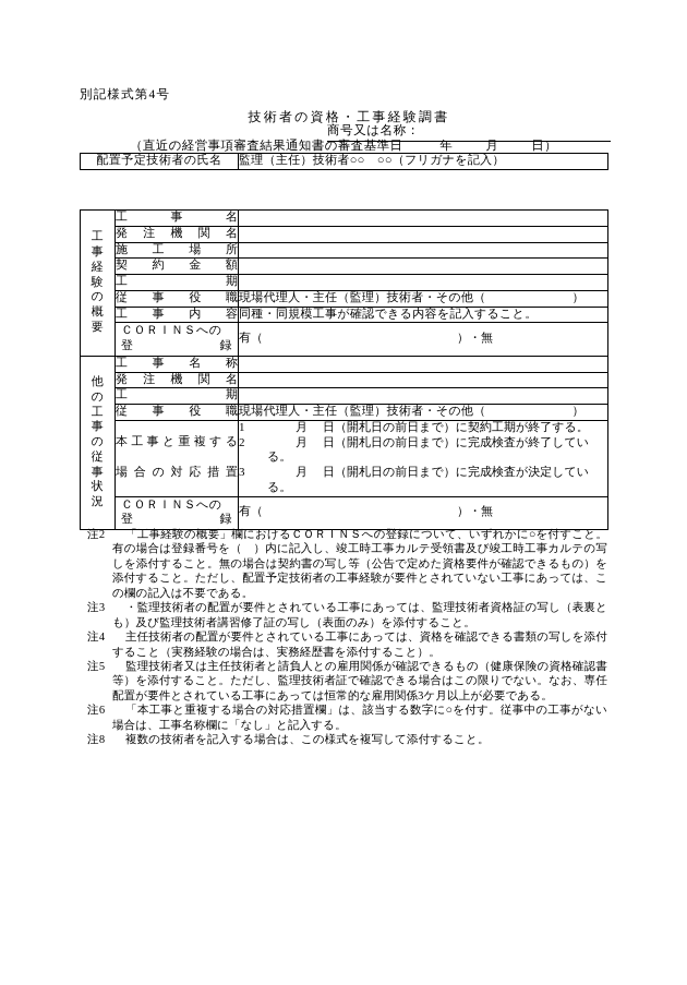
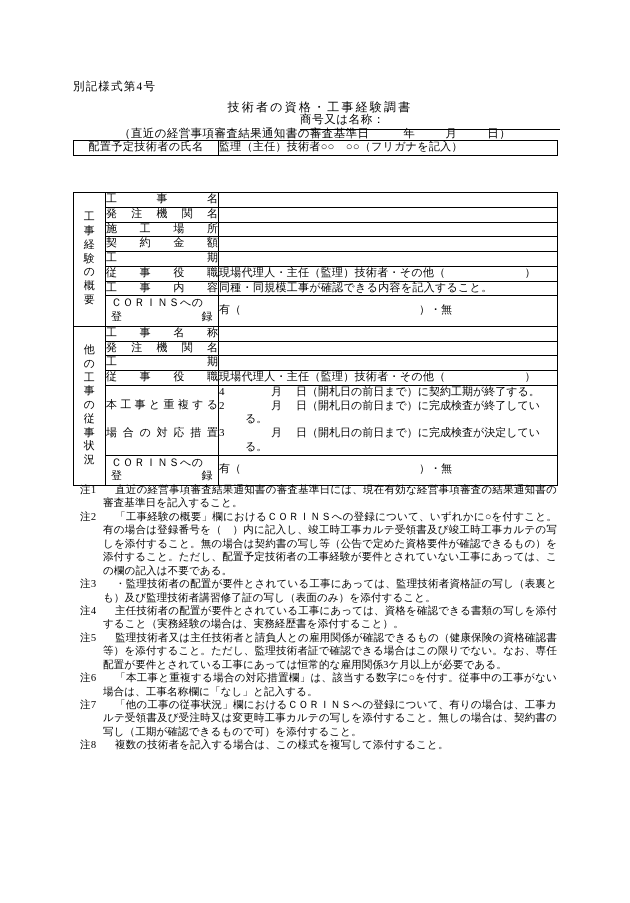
  別記様式第4号
  技術者の資格・工事経験調書
  商号又は名称：
  （直近の経営事項審査結果通知書の審査基準日 年 月 日）
  配置予定技術者の氏名	監理（主任）技術者○○ ○○（フリガナを記入）
  工 事 経 験 の 概 要	工事名
  発注機関名
  施工場所
  契約金額
  工期
  従事役職	現場代理人・主任（監理）技術者・その他（ ）
  工事内容	同種・同規模工事が確認できる内容を記入すること。
  ＣＯＲＩＮＳへの 登録	有（ ）・無
  他 の 工 事 の 従 事 状 況	工事名称
  発注機関名
  工期
  従事役職	現場代理人・主任（監理）技術者・その他（ ）
- 本工事と重複する 場合の対応措置	1 月 日（開札日の前日まで）に契約工期が終了する。 2 月 日（開札日の前日まで）に完成検査が終了してい る。 3 月 日（開札日の前日まで）に完成検査が決定してい る。
+ 本工事と重複する 場合の対応措置	4 月 日（開札日の前日まで）に契約工期が終了する。 2 月 日（開札日の前日まで）に完成検査が終了してい る。 3 月 日（開札日の前日まで）に完成検査が決定してい る。
  ＣＯＲＩＮＳへの 登録	有（ ）・無
+ 注1
+ 直近の経営事項審査結果通知書の審査基準日には、現在有効な経営事項審査の結果通知書の審査基準日を記入すること。
  注2
  「工事経験の概要」欄におけるＣＯＲＩＮＳへの登録について、いずれかに○を付すこと。有の場合は登録番号を（ ）内に記入し、竣工時工事カルテ受領書及び竣工時工事カルテの写しを添付すること。無の場合は契約書の写し等（公告で定めた資格要件が確認できるもの）を添付すること。ただし、配置予定技術者の工事経験が要件とされていない工事にあっては、この欄の記入は不要である。
  注3
  ・監理技術者の配置が要件とされている工事にあっては、監理技術者資格証の写し（表裏とも）及び監理技術者講習修了証の写し（表面のみ）を添付すること。
  注4
  主任技術者の配置が要件とされている工事にあっては、資格を確認できる書類の写しを添付すること（実務経験の場合は、実務経歴書を添付すること）。
  注5
  監理技術者又は主任技術者と請負人との雇用関係が確認できるもの（健康保険の資格確認書等）を添付すること。ただし、監理技術者証で確認できる場合はこの限りでない。なお、専任配置が要件とされている工事にあっては恒常的な雇用関係3ケ月以上が必要である。
  注6
  「本工事と重複する場合の対応措置欄」は、該当する数字に○を付す。従事中の工事がない場合は、工事名称欄に「なし」と記入する。
+ 注7
+ 「他の工事の従事状況」欄におけるＣＯＲＩＮＳへの登録について、有りの場合は、工事カルテ受領書及び受注時又は変更時工事カルテの写しを添付すること。無しの場合は、契約書の写し（工期が確認できるもので可）を添付すること。
  注8
  複数の技術者を記入する場合は、この様式を複写して添付すること。
